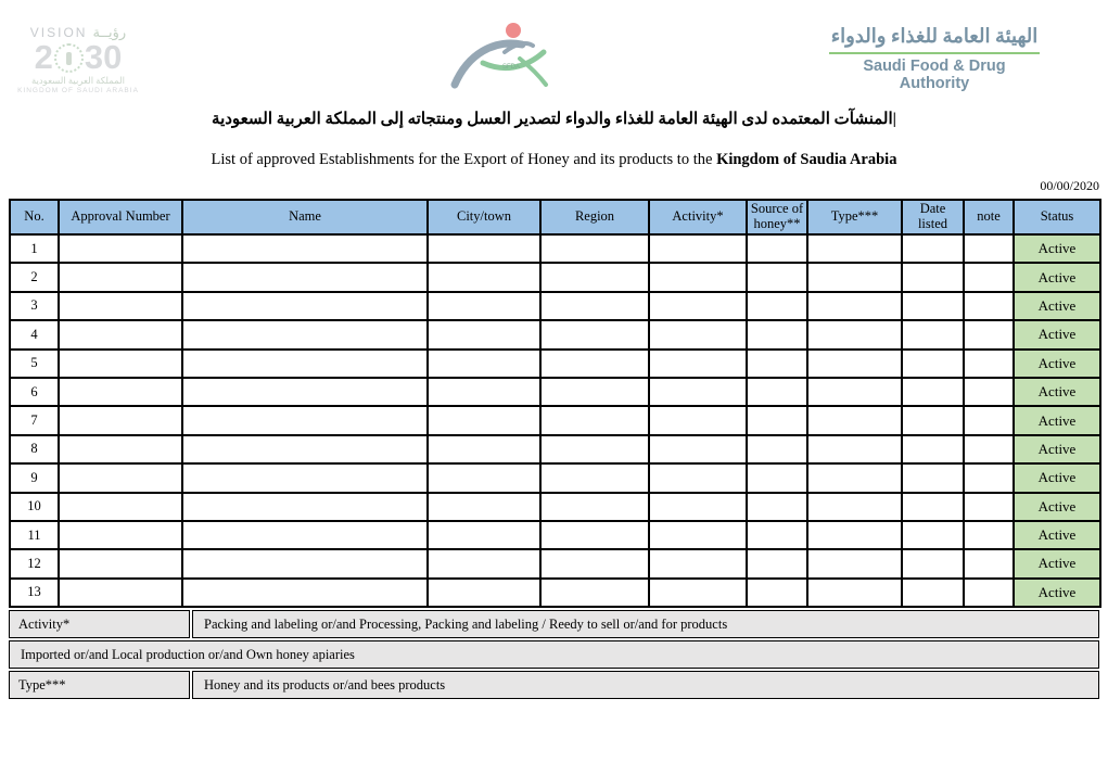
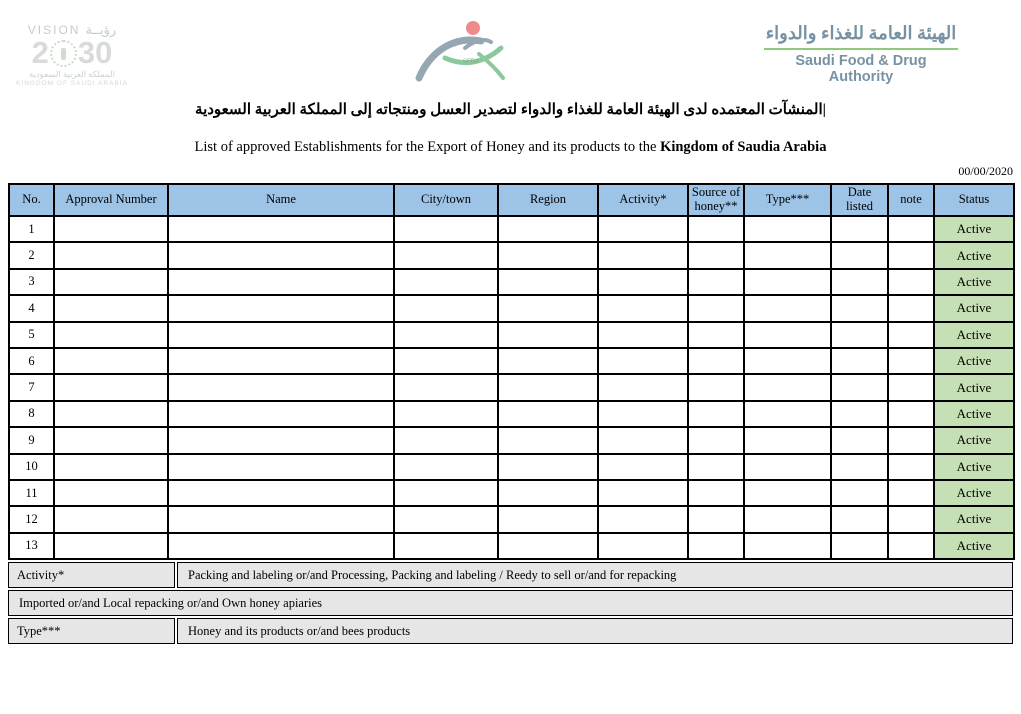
  VISION
  رؤيــة
  2
  30
  المملكة العربية السعودية
  الهيئة العامة للغذاء والدواء
  Saudi Food & Drug Authority
  |المنشآت المعتمده لدى الهيئة العامة للغذاء والدواء لتصدير العسل ومنتجاته إلى المملكة العربية السعودية
  List of approved Establishments for the Export of Honey and its products to the Kingdom of Saudia Arabia
  00/00/2020
  No.	Approval Number	Name	City/town	Region	Activity*	Source of honey**	Type***	Date listed	note	Status
  1										Active
  2										Active
  3										Active
  4										Active
  5										Active
  6										Active
  7										Active
  8										Active
  9										Active
  10										Active
  11										Active
  12										Active
  13										Active
  Activity*
- Packing and labeling or/and Processing, Packing and labeling / Reedy to sell or/and for products
+ Packing and labeling or/and Processing, Packing and labeling / Reedy to sell or/and for repacking
- Imported or/and Local production or/and Own honey apiaries
+ Imported or/and Local repacking or/and Own honey apiaries
  Type***
  Honey and its products or/and bees products
